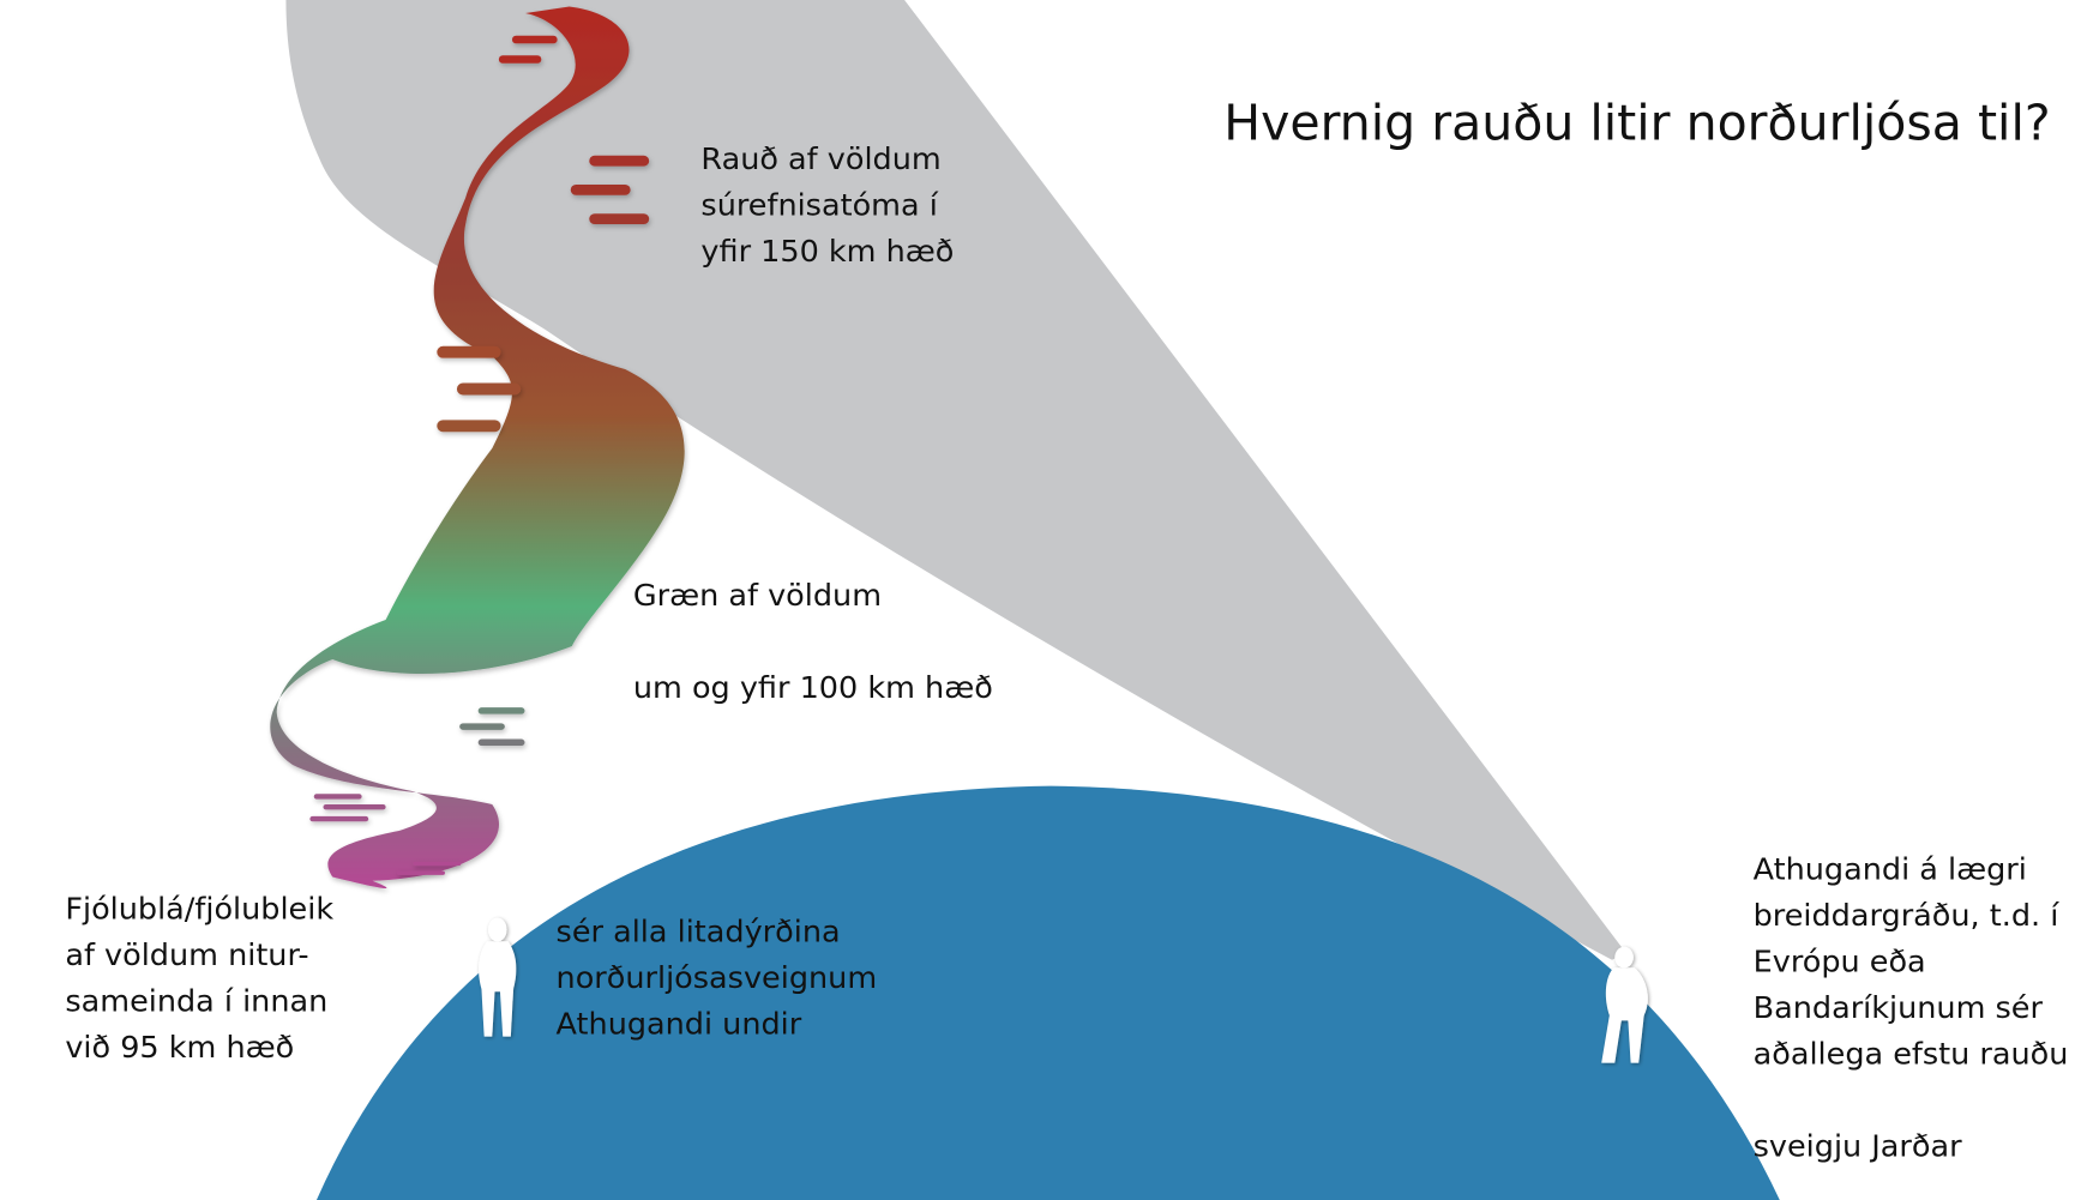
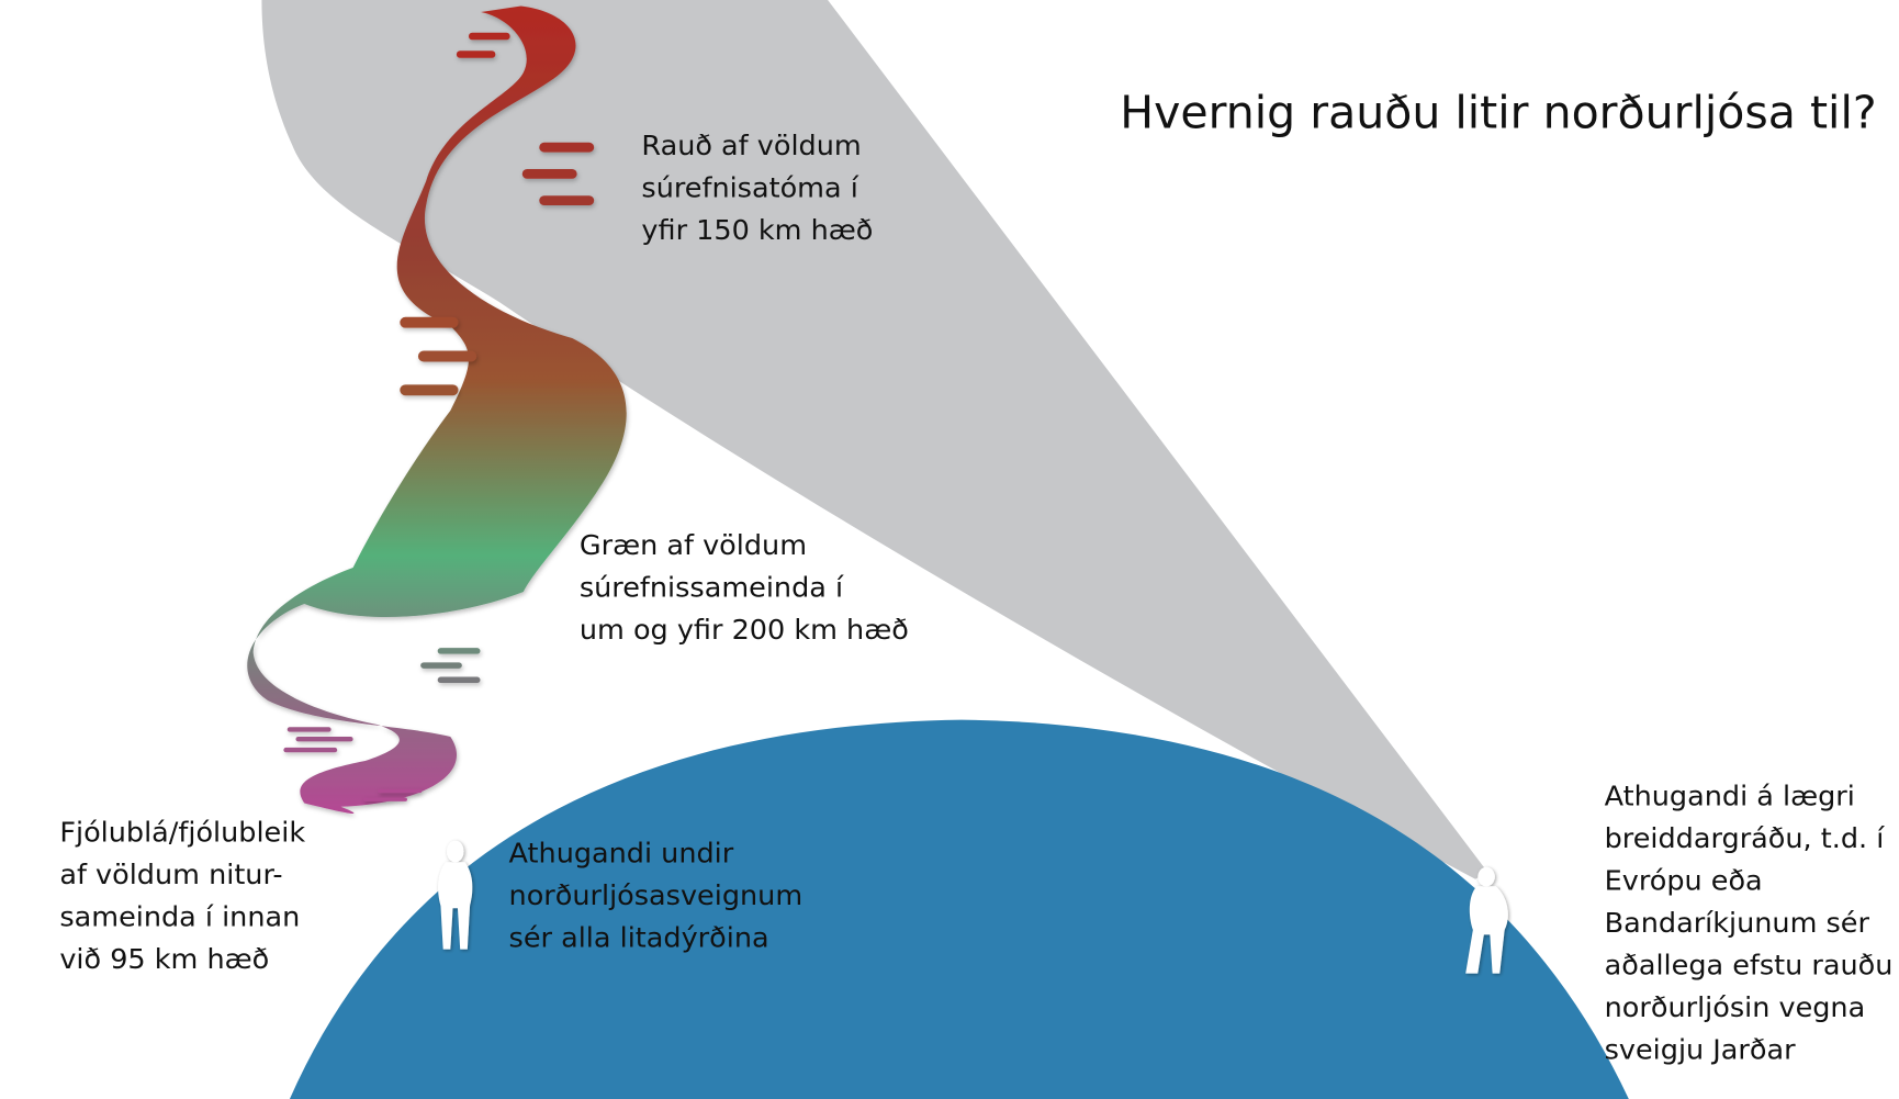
  Hvernig rauðu litir norðurljósa til?
  Rauð af völdum
  súrefnisatóma í
  yfir 150 km hæð
  Græn af völdum
+ súrefnissameinda í
- um og yfir 100 km hæð
+ um og yfir 200 km hæð
  Fjólublá/fjólubleik
  af völdum nitur-
  sameinda í innan
  við 95 km hæð
- sér alla litadýrðina
+ Athugandi undir
  norðurljósasveignum
- Athugandi undir
+ sér alla litadýrðina
  Athugandi á lægri
  breiddargráðu, t.d. í
  Evrópu eða
  Bandaríkjunum sér
  aðallega efstu rauðu
+ norðurljósin vegna
  sveigju Jarðar
